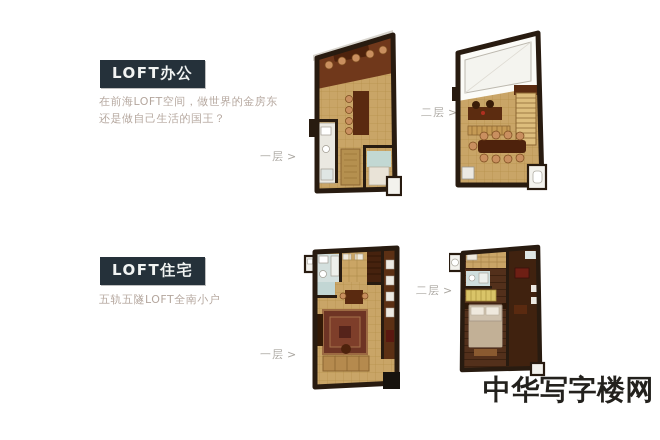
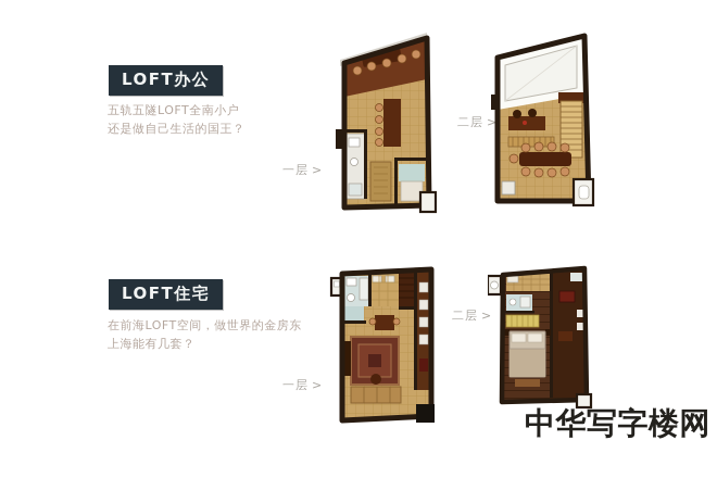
  LOFT办公
- 在前海LOFT空间，做世界的金房东
+ 五轨五隧LOFT全南小户
  还是做自己生活的国王？
  一层 >
  二层 >
  LOFT住宅
- 五轨五隧LOFT全南小户
+ 在前海LOFT空间，做世界的金房东
+ 上海能有几套？
  一层 >
  二层 >
  中华写字楼网
